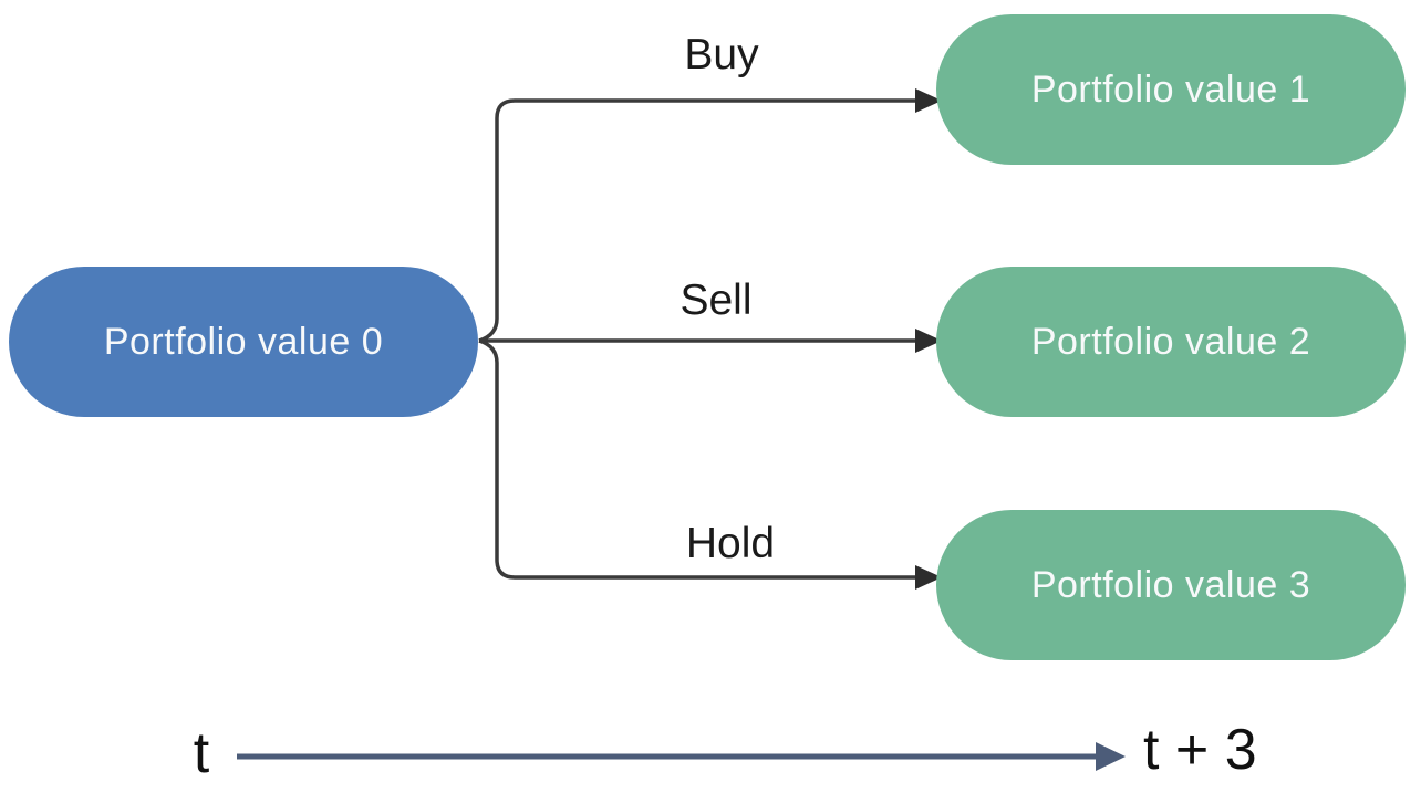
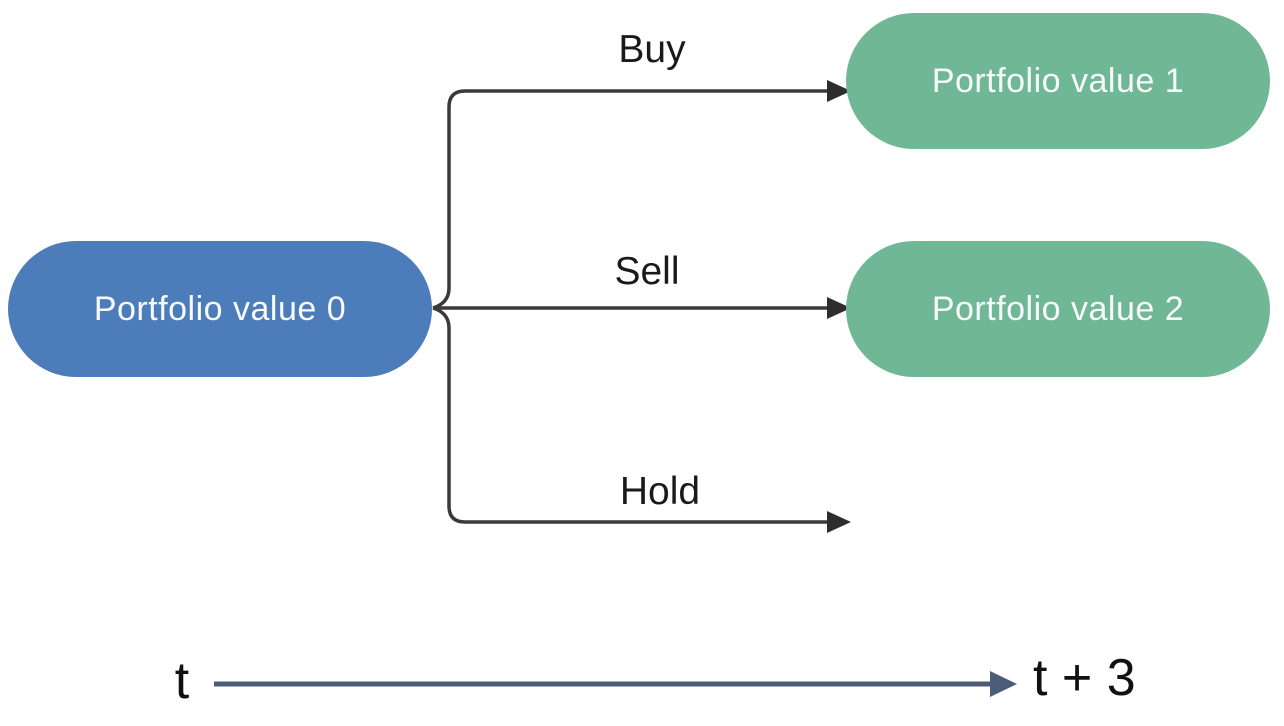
  Portfolio value 0
  Portfolio value 1
  Portfolio value 2
- Portfolio value 3
  Buy
  Sell
  Hold
  t
  t + 3
